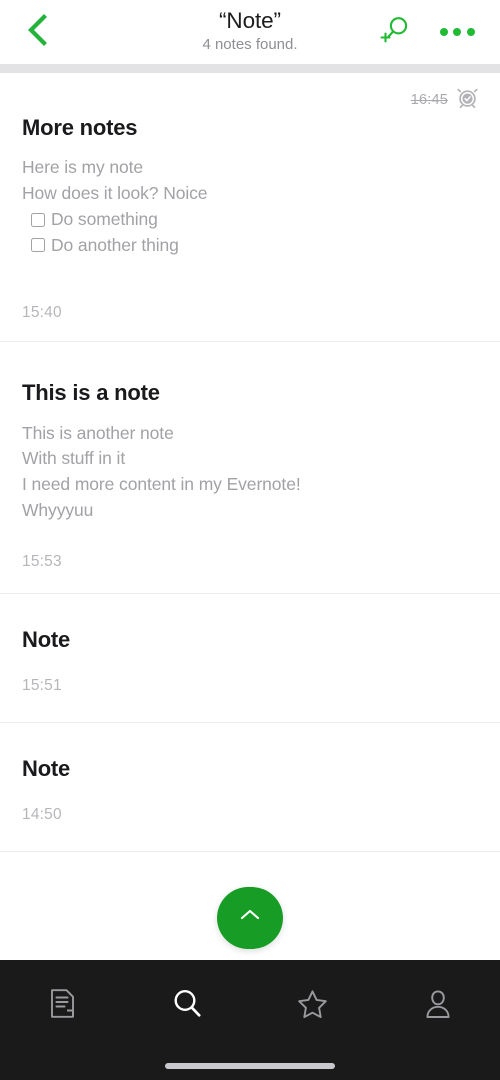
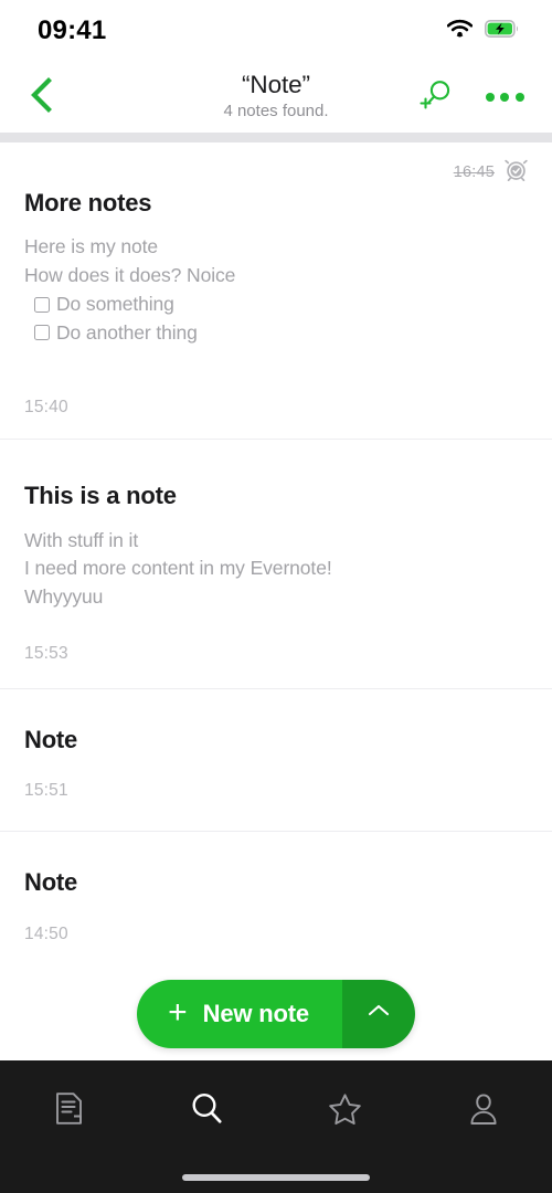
+ 09:41
  “Note”
  4 notes found.
  16:45
  More notes
  Here is my note
- How does it look? Noice
+ How does it does? Noice
  Do something
  Do another thing
  15:40
  This is a note
- This is another note
  With stuff in it
  I need more content in my Evernote!
  Whyyyuu
  15:53
  Note
  15:51
  Note
  14:50
+ +
+ New note
